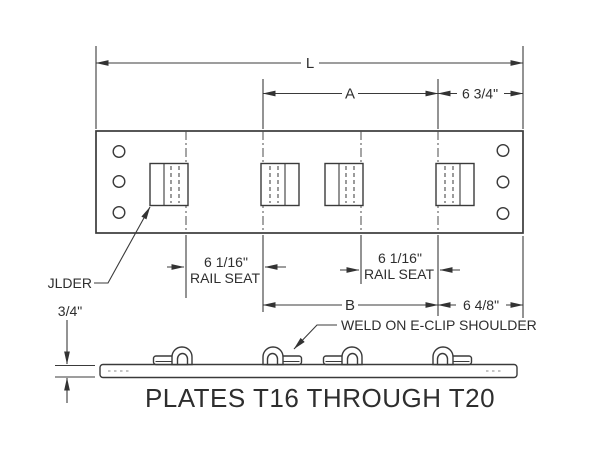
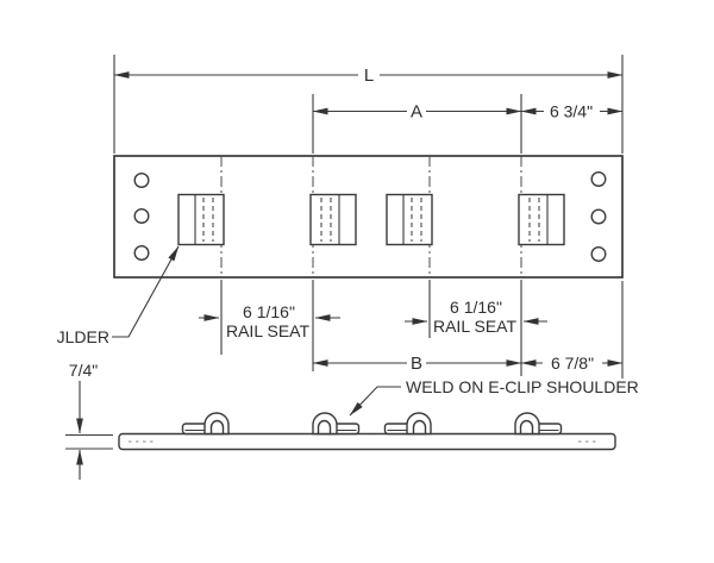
  L
  A
  6 3/4"
  6 1/16"
  RAIL SEAT
  6 1/16"
  RAIL SEAT
  B
- 6 4/8"
+ 6 7/8"
- 3/4"
+ 7/4"
  JLDER
  WELD ON E-CLIP SHOULDER
- PLATES T16 THROUGH T20
